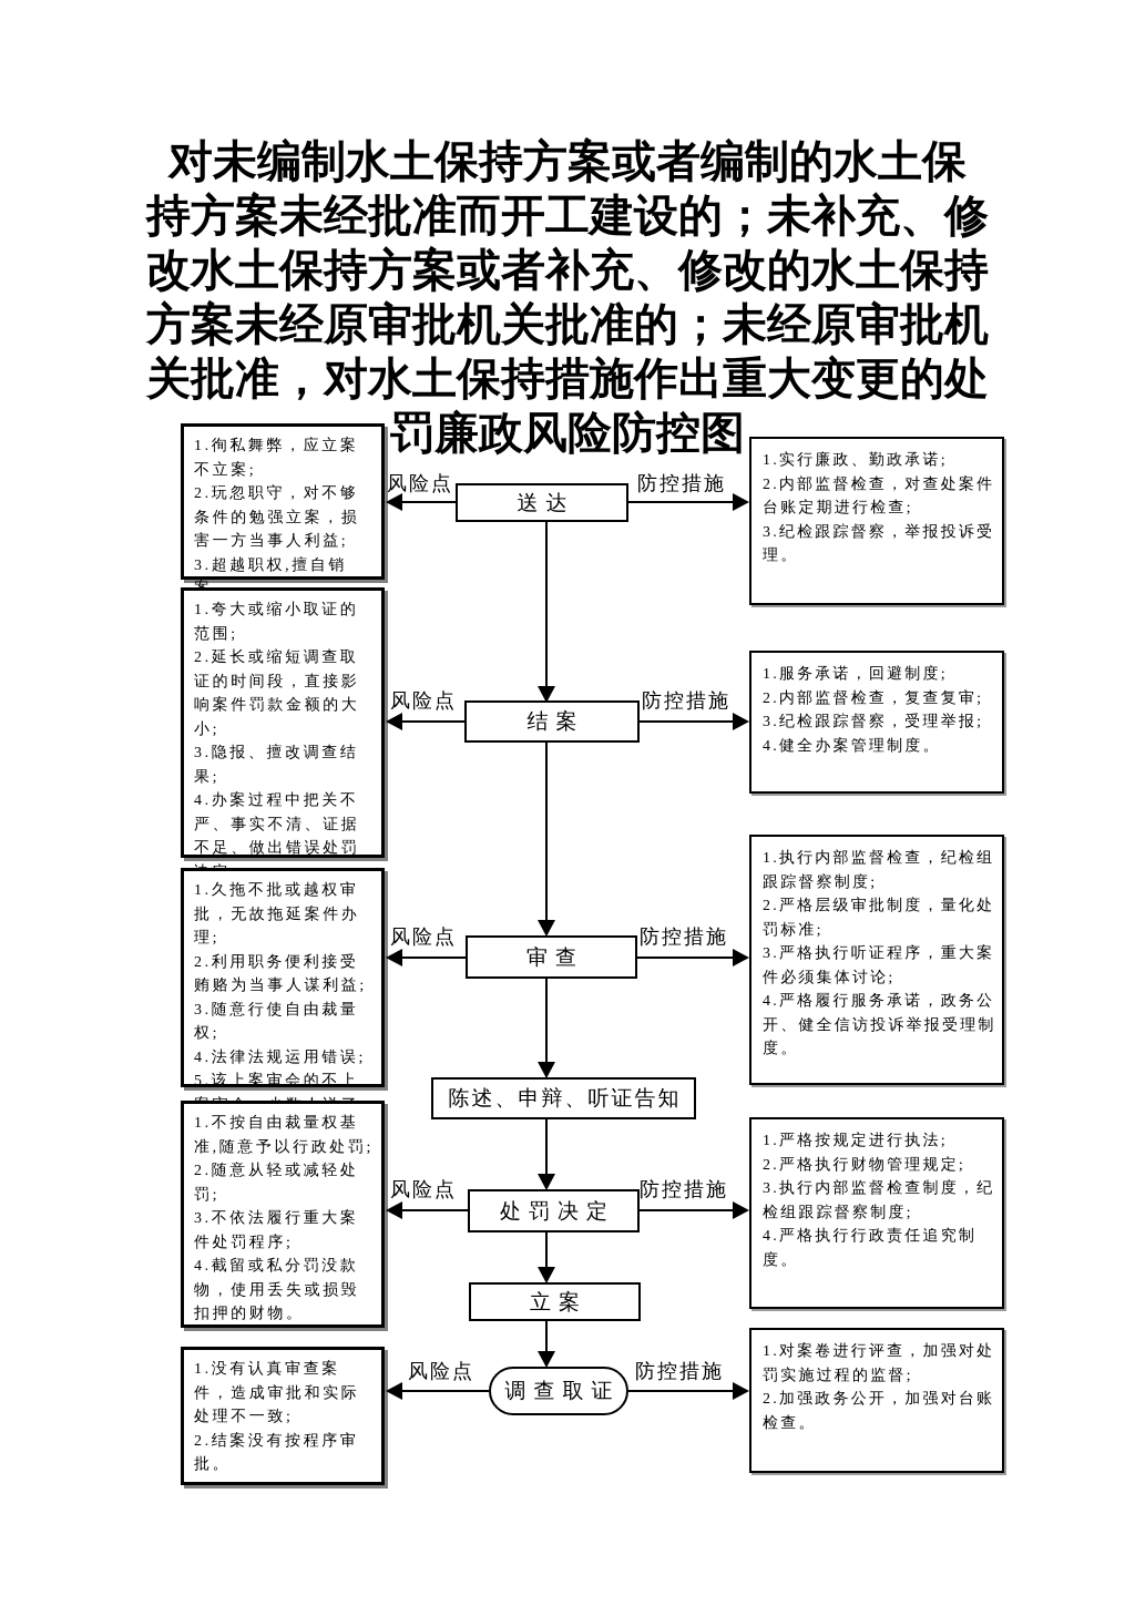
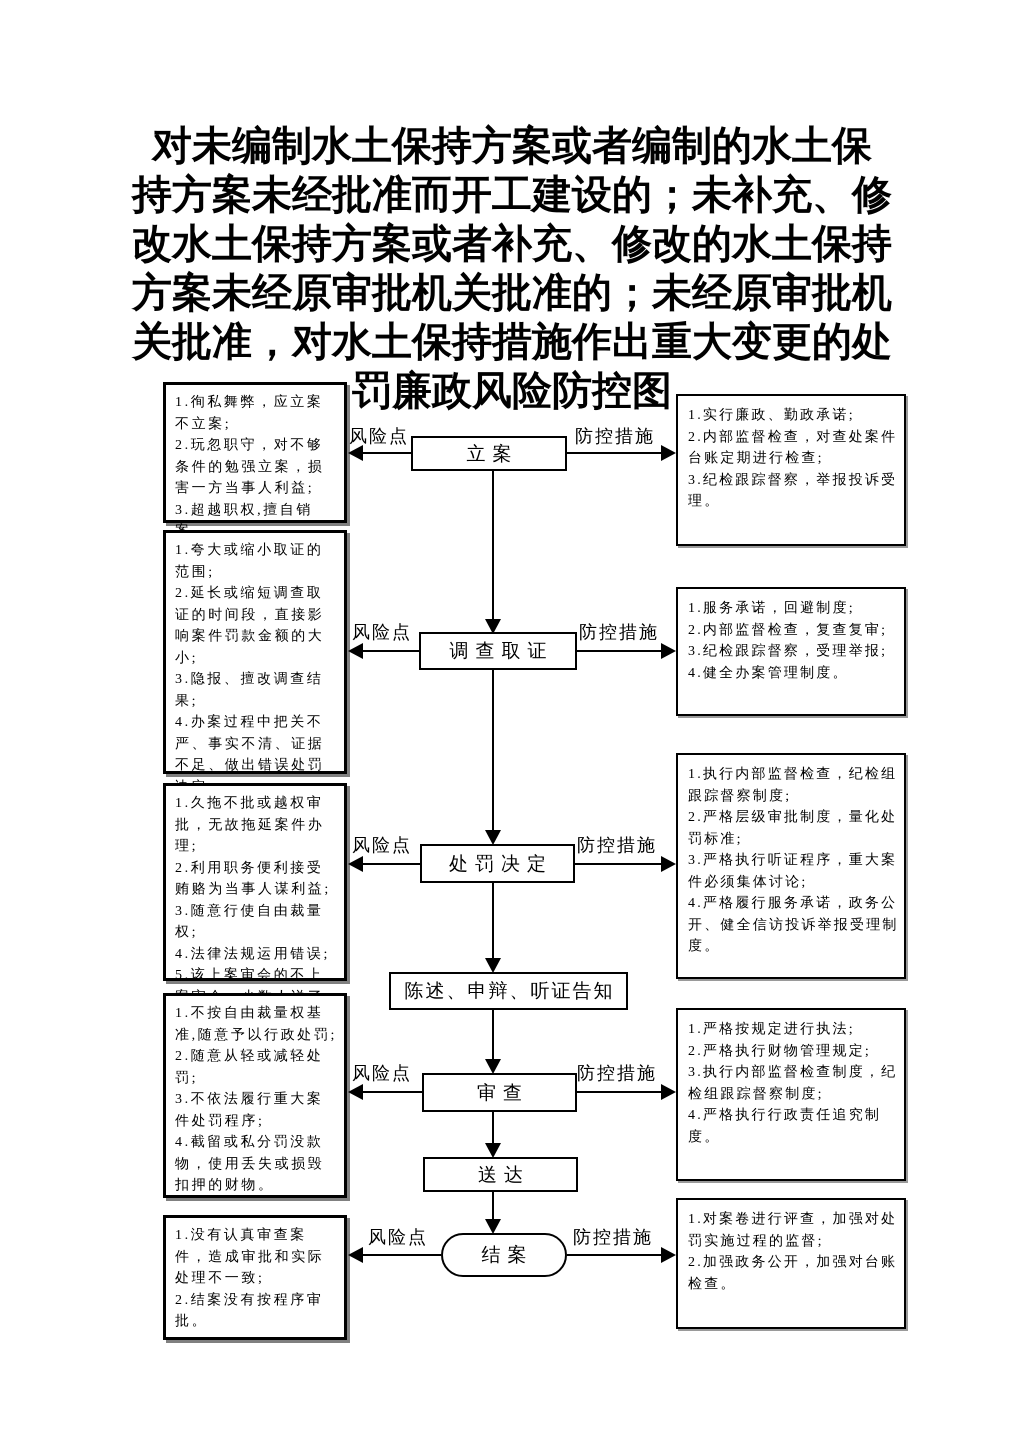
  对未编制水土保持方案或者编制的水土保
  持方案未经批准而开工建设的；未补充、修
  改水土保持方案或者补充、修改的水土保持
  方案未经原审批机关批准的；未经原审批机
  关批准，对水土保持措施作出重大变更的处
  罚廉政风险防控图
  1.徇私舞弊，应立案不立案;
  2.玩忽职守，对不够条件的勉强立案，损害一方当事人利益;
  3.超越职权,擅自销
  1.夸大或缩小取证的范围;
  2.延长或缩短调查取证的时间段，直接影响案件罚款金额的大小;
  3.隐报、擅改调查结果;
  4.办案过程中把关不严、事实不清、证据不足、做出错误处罚
  1.久拖不批或越权审批，无故拖延案件办理;
  2.利用职务便利接受贿赂为当事人谋利益;
  3.随意行使自由裁量权;
  4.法律法规运用错误;
  1.不按自由裁量权基准,随意予以行政处罚;
  2.随意从轻或减轻处罚;
  3.不依法履行重大案件处罚程序;
  4.截留或私分罚没款物，使用丢失或损毁扣押的财物。
  1.没有认真审查案件，造成审批和实际处理不一致;
  2.结案没有按程序审批。
  1.实行廉政、勤政承诺;
  2.内部监督检查，对查处案件台账定期进行检查;
  3.纪检跟踪督察，举报投诉受理。
  1.服务承诺，回避制度;
  2.内部监督检查，复查复审;
  3.纪检跟踪督察，受理举报;
  4.健全办案管理制度。
  1.执行内部监督检查，纪检组跟踪督察制度;
  2.严格层级审批制度，量化处罚标准;
  3.严格执行听证程序，重大案件必须集体讨论;
  4.严格履行服务承诺，政务公开、健全信访投诉举报受理制度。
  1.严格按规定进行执法;
  2.严格执行财物管理规定;
  3.执行内部监督检查制度，纪检组跟踪督察制度;
  4.严格执行行政责任追究制度。
  1.对案卷进行评查，加强对处罚实施过程的监督;
  2.加强政务公开，加强对台账检查。
- 送达
+ 立案
- 结案
+ 调查取证
- 审查
+ 处罚决定
  陈述、申辩、听证告知
- 处罚决定
+ 审查
- 立案
+ 送达
- 调查取证
+ 结案
  风险点
  风险点
  风险点
  风险点
  风险点
  防控措施
  防控措施
  防控措施
  防控措施
  防控措施
